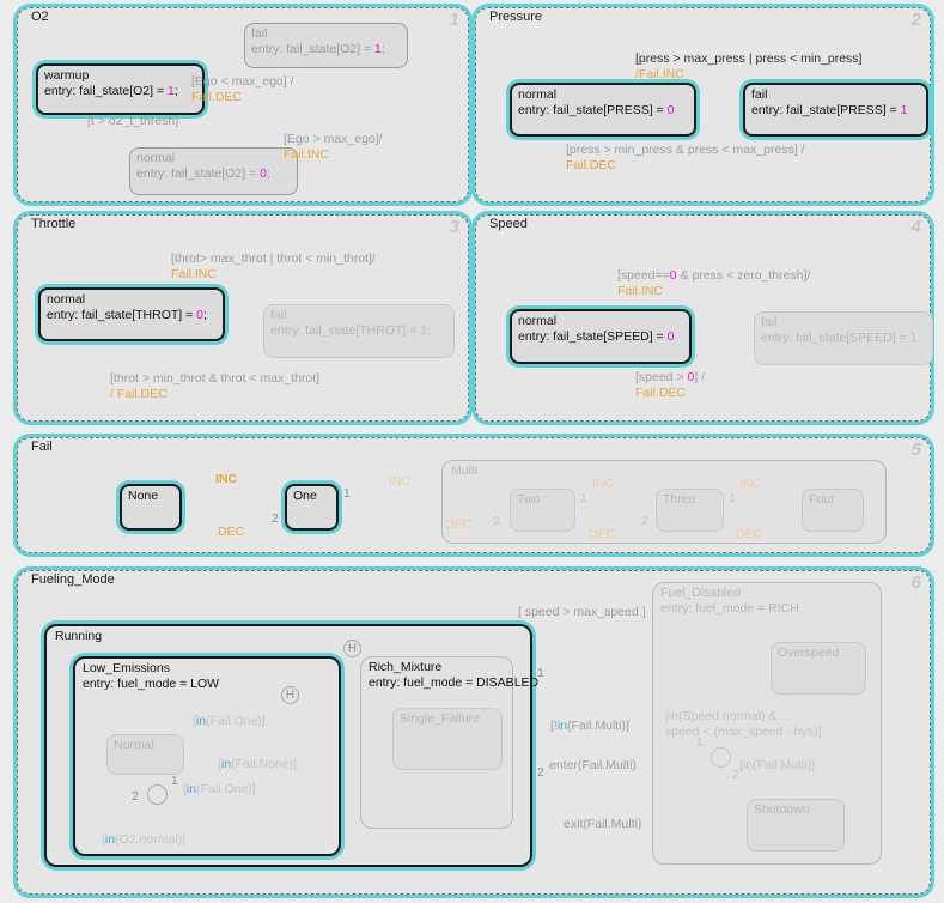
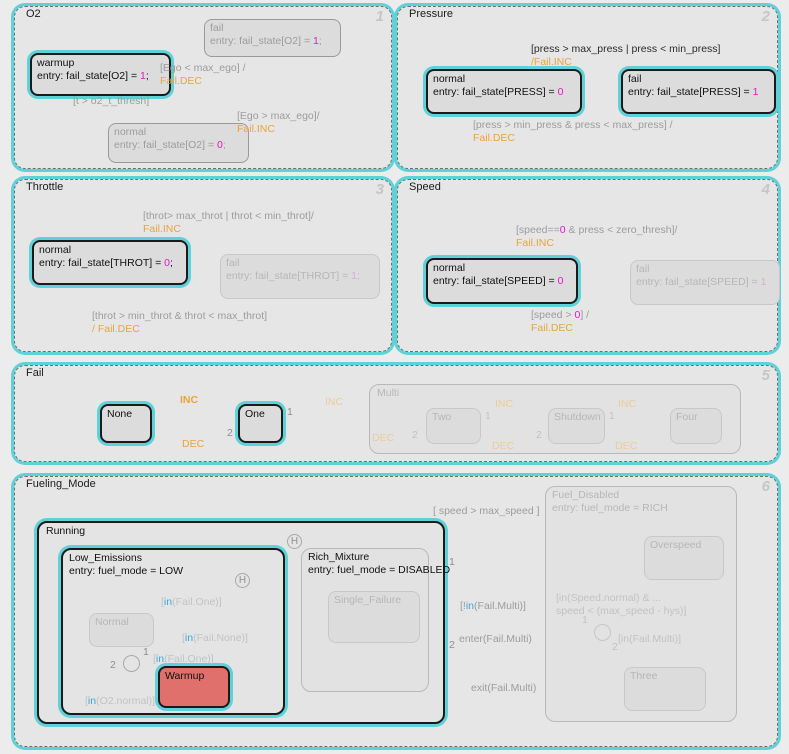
  O2
  1
  warmup
  entry: fail_state[O2] = 1;
  normal
  entry: fail_state[O2] = 0;
  fail
  entry: fail_state[O2] = 1;
  [t > o2_t_thresh]
  [Ego < max_ego] /
  Fail.DEC
  [Ego > max_ego]/
  Fail.INC
  Pressure
  2
  normal
  entry: fail_state[PRESS] = 0
  fail
  entry: fail_state[PRESS] = 1
  [press > max_press | press < min_press]
  /Fail.INC
  [press > min_press & press < max_press] /
  Fail.DEC
  Throttle
  3
  normal
  entry: fail_state[THROT] = 0;
  fail
  entry: fail_state[THROT] = 1;
  [throt> max_throt | throt < min_throt]/
  Fail.INC
  [throt > min_throt & throt < max_throt]
  / Fail.DEC
  Speed
  4
  normal
  entry: fail_state[SPEED] = 0
  fail
  entry: fail_state[SPEED] = 1
  [speed==0 & press < zero_thresh]/
  Fail.INC
  [speed > 0] /
  Fail.DEC
  Fail
  5
  None
  One
  Multi
  Two
- Three
+ Shutdown
  Four
  INC
  DEC
  INC
  DEC
  1
  2
  1
  2
  INC
  DEC
  INC
  DEC
  1
  2
  Fueling_Mode
  6
  Running
  H
  Low_Emissions
  entry: fuel_mode = LOW
  H
  Normal
+ Warmup
  [in(Fail.One)]
  [in(Fail.None)]
  [in(Fail.One)]
  [in(O2.normal)]
  1
  2
  Rich_Mixture
  entry: fuel_mode = DISABLED
  Single_Failure
  Fuel_Disabled
  entry: fuel_mode = RICH
  Overspeed
- Shutdown
+ Three
  [in(Speed.normal) & ...
  speed < (max_speed - hys)]
  [in(Fail.Multi)]
  1
  2
  [ speed > max_speed ]
  [!in(Fail.Multi)]
  enter(Fail.Multi)
  exit(Fail.Multi)
  1
  2
